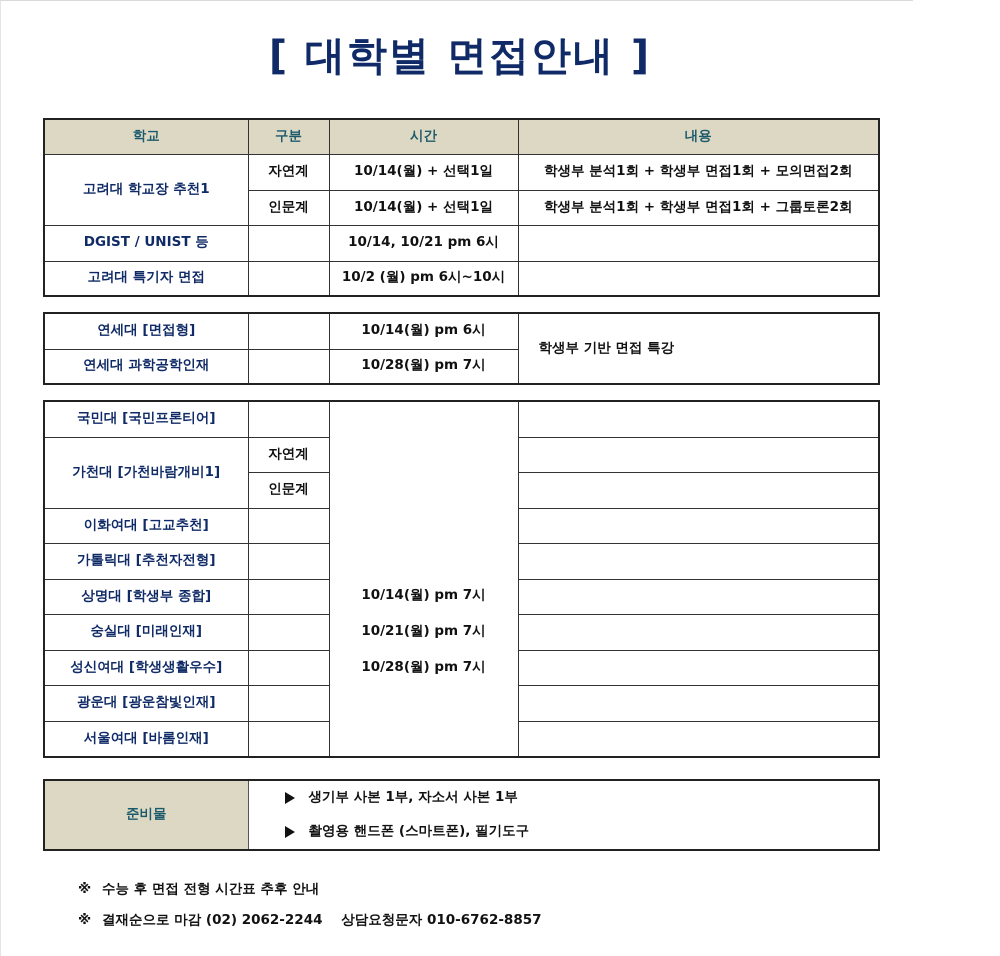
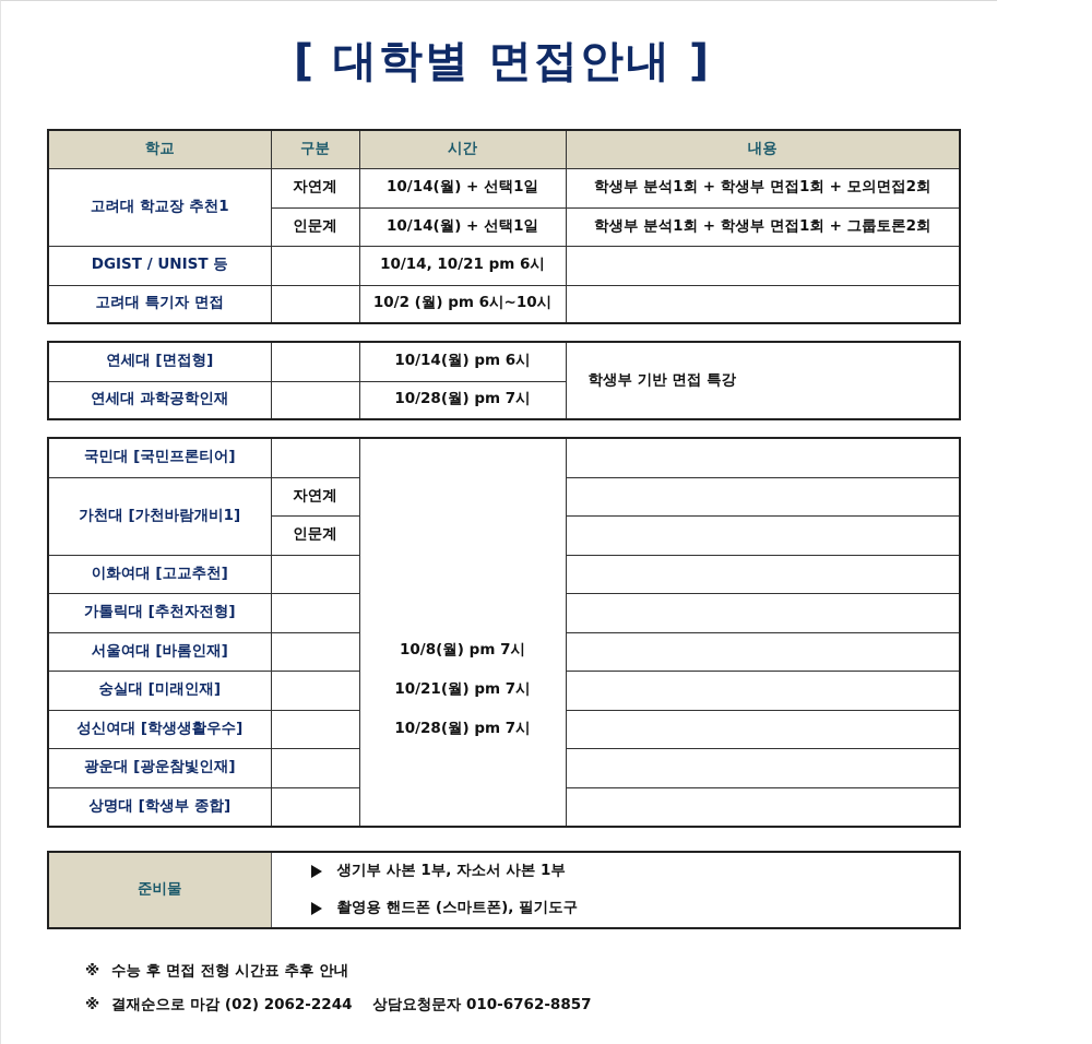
  [ 대학별 면접안내 ]
  학교	구분	시간	내용
  고려대 학교장 추천1	자연계	10/14(월) + 선택1일	학생부 분석1회 + 학생부 면접1회 + 모의면접2회
  인문계	10/14(월) + 선택1일	학생부 분석1회 + 학생부 면접1회 + 그룹토론2회
  DGIST / UNIST 등		10/14, 10/21 pm 6시
  고려대 특기자 면접		10/2 (월) pm 6시~10시
  연세대 [면접형]		10/14(월) pm 6시	학생부 기반 면접 특강
  연세대 과학공학인재		10/28(월) pm 7시
- 국민대 [국민프론티어]		10/14(월) pm 7시 10/21(월) pm 7시 10/28(월) pm 7시
+ 국민대 [국민프론티어]		10/8(월) pm 7시 10/21(월) pm 7시 10/28(월) pm 7시
  가천대 [가천바람개비1]	자연계
  인문계
  이화여대 [고교추천]
  가톨릭대 [추천자전형]
- 상명대 [학생부 종합]
+ 서울여대 [바롬인재]
  숭실대 [미래인재]
  성신여대 [학생생활우수]
  광운대 [광운참빛인재]
- 서울여대 [바롬인재]
+ 상명대 [학생부 종합]
  준비물	생기부 사본 1부, 자소서 사본 1부 촬영용 핸드폰 (스마트폰), 필기도구
  ※
  수능 후 면접 전형 시간표 추후 안내
  ※
  결재순으로 마감 (02) 2062-2244 상담요청문자 010-6762-8857
